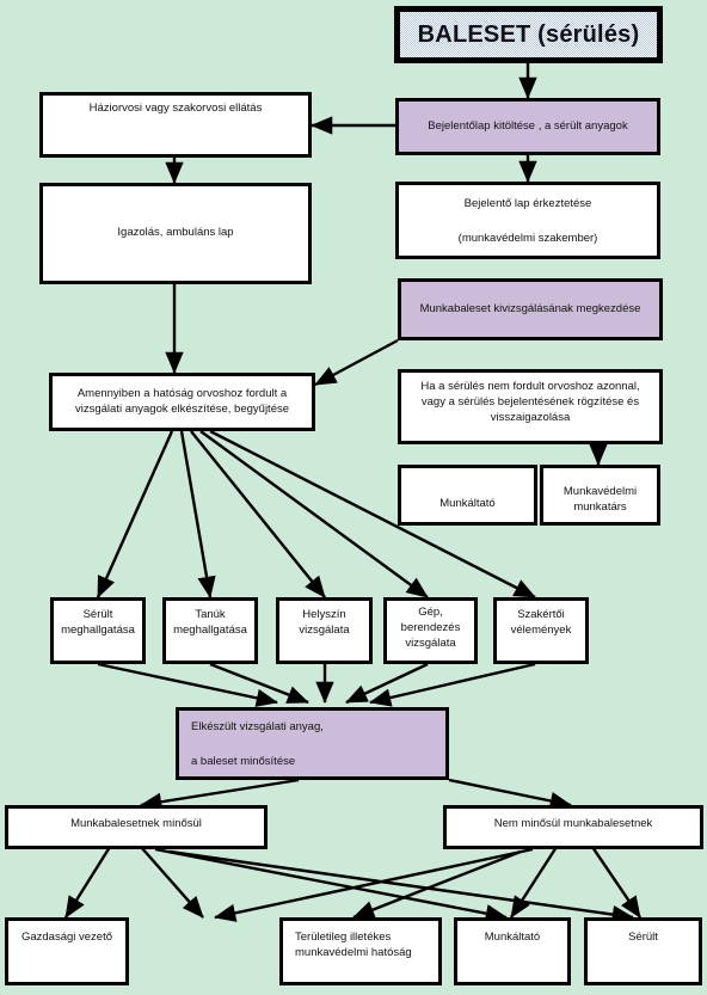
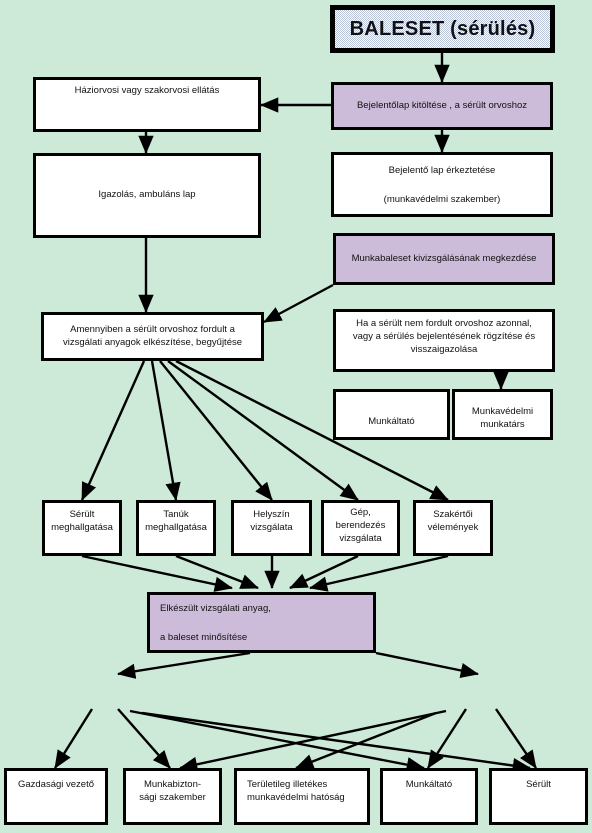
  BALESET (sérülés)
- Bejelentőlap kitöltése , a sérült anyagok
+ Bejelentőlap kitöltése , a sérült orvoshoz
  Háziorvosi vagy szakorvosi ellátás
  Igazolás, ambuláns lap
  Bejelentő lap érkeztetése
  (munkavédelmi szakember)
  Munkabaleset kivizsgálásának megkezdése
- Amennyiben a hatóság orvoshoz fordult a
+ Amennyiben a sérült orvoshoz fordult a
  vizsgálati anyagok elkészítése, begyűjtése
- Ha a sérülés nem fordult orvoshoz azonnal,
+ Ha a sérült nem fordult orvoshoz azonnal,
  vagy a sérülés bejelentésének rögzítése és
  visszaigazolása
  Munkáltató
  Munkavédelmi
  munkatárs
  Sérült
  meghallgatása
  Tanúk
  meghallgatása
  Helyszín
  vizsgálata
  Gép,
  berendezés
  vizsgálata
  Szakértői
  vélemények
  Elkészült vizsgálati anyag,
  a baleset minősítése
- Munkabalesetnek minősül
- Nem minősül munkabalesetnek
  Gazdasági vezető
+ Munkabizton-
+ sági szakember
  Területileg illetékes
  munkavédelmi hatóság
  Munkáltató
  Sérült
